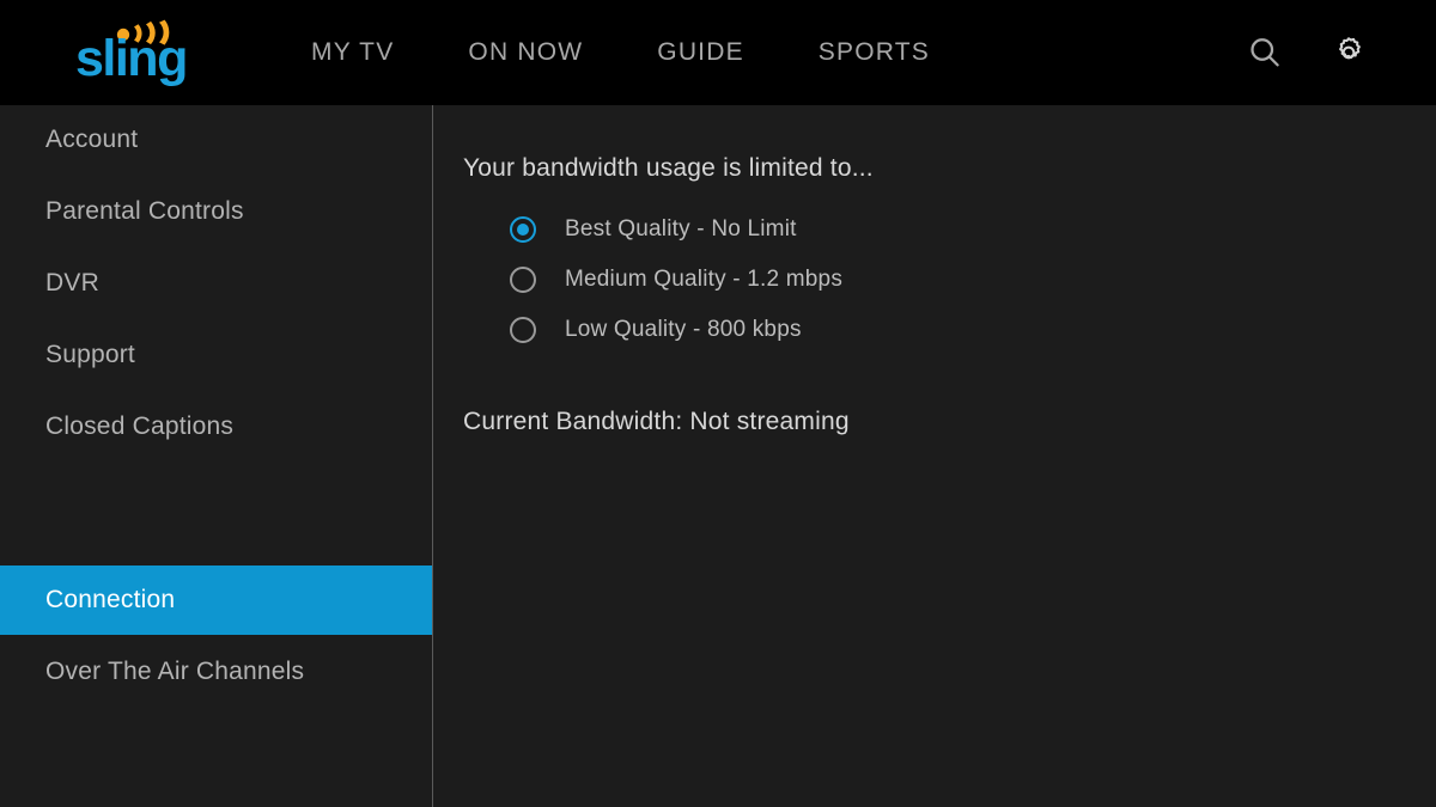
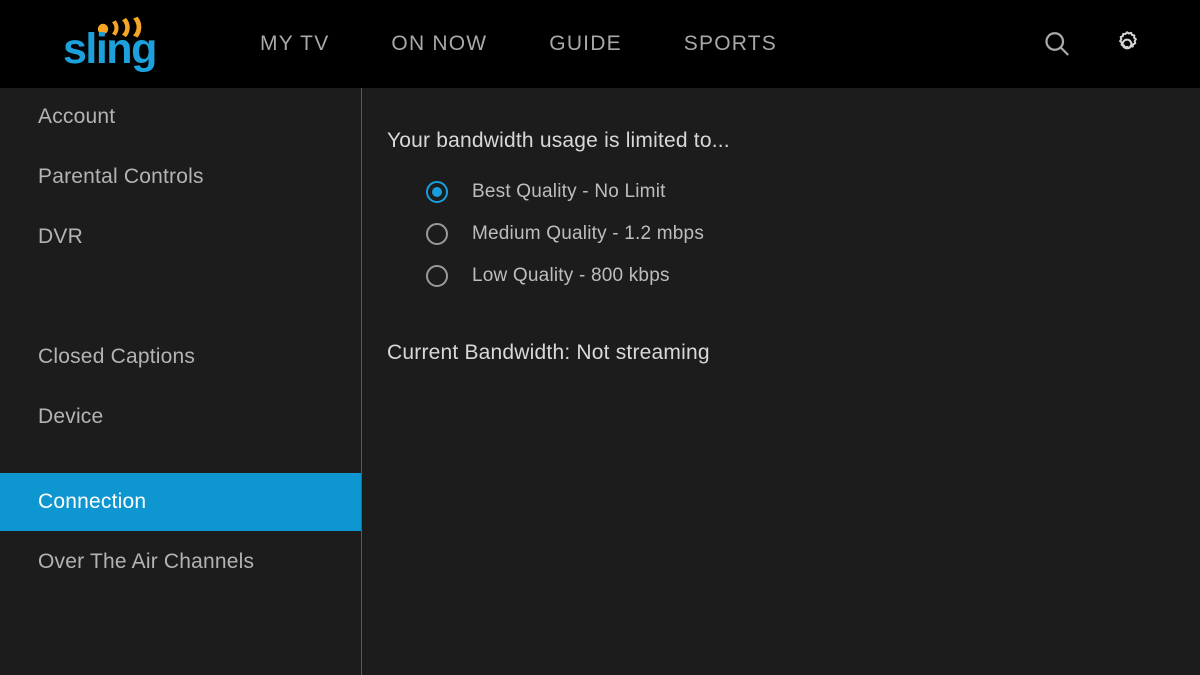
  sling
  MY TV
  ON NOW
  GUIDE
  SPORTS
  Account
  Parental Controls
  DVR
- Support
  Closed Captions
+ Device
  Connection
  Over The Air Channels
  Your bandwidth usage is limited to...
  Best Quality - No Limit
  Medium Quality - 1.2 mbps
  Low Quality - 800 kbps
  Current Bandwidth: Not streaming
